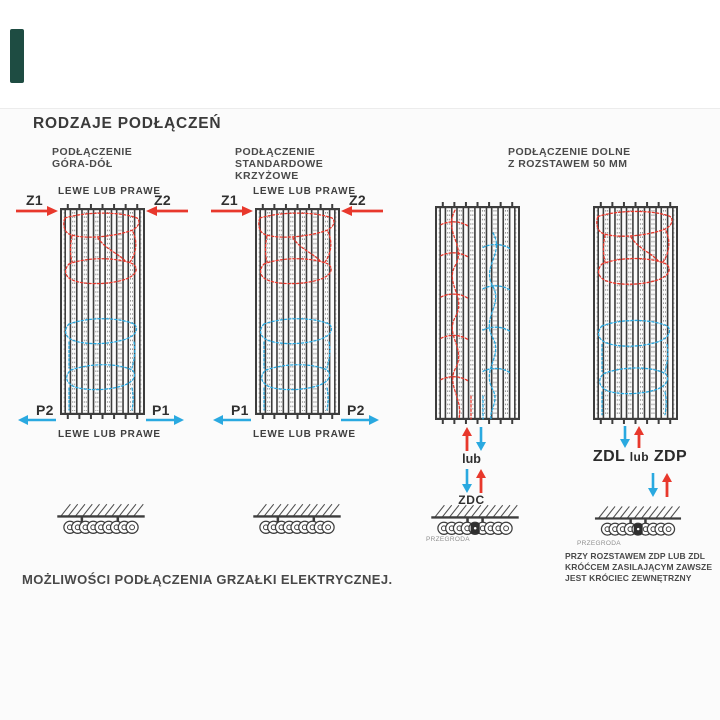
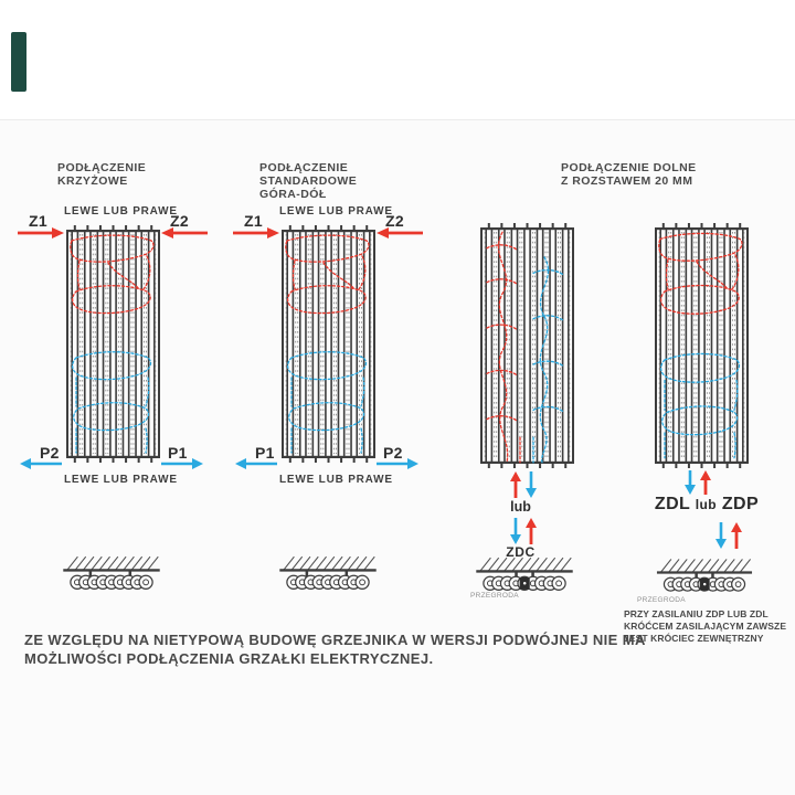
- RODZAJE PODŁĄCZEŃ
  PODŁĄCZENIE
- GÓRA-DÓŁ
+ KRZYŻOWE
  LEWE LUB PRAW
  Z1
  Z2
  P2
  P1
  LEWE LUB PRAWE
  PODŁĄCZENIE
  STANDARDOWE
- KRZYŻOWE
+ GÓRA-DÓŁ
  LEWE LUB PRAW
  Z1
  Z2
  P1
  P2
  LEWE LUB PRAWE
  PODŁĄCZENIE DOLNE
- Z ROZSTAWEM 50 MM
+ Z ROZSTAWEM 20 MM
  lub
  ZDC
  ZDL lub ZDP
- PRZY ROZSTAWEM ZDP LUB ZDL
+ PRZY ZASILANIU ZDP LUB ZDL
  KRÓĆCEM ZASILAJĄCYM ZAWSZE
  JEST KRÓCIEC ZEWNĘTRZNY
+ ZE WZGLĘDU NA NIETYPOWĄ BUDOWĘ GRZEJNIKA W WERSJI PODWÓJNEJ NIE MA
  MOŻLIWOŚCI PODŁĄCZENIA GRZAŁKI ELEKTRYCZNEJ.
